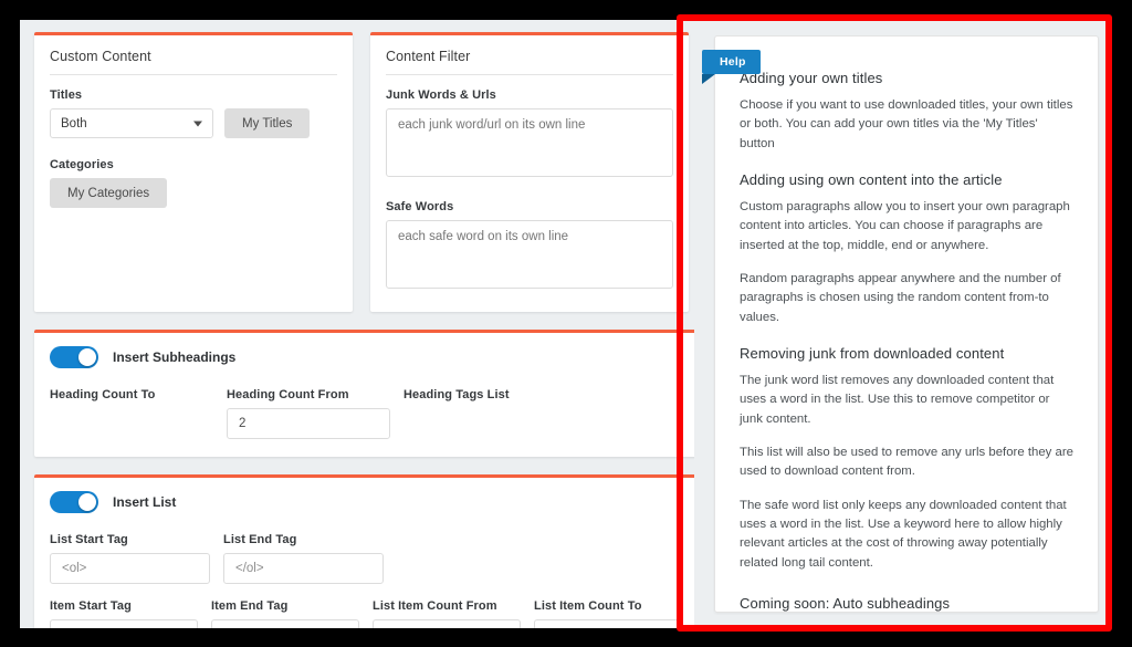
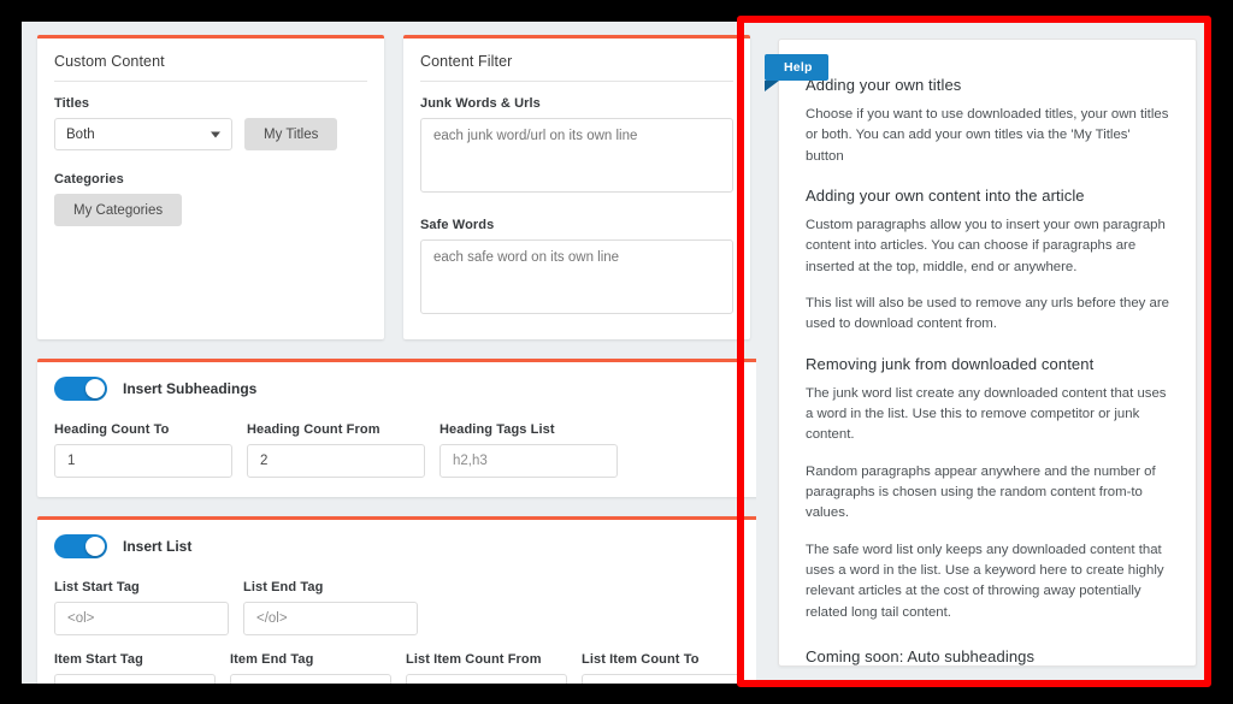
  Custom Content
  Titles
  Both
  My Titles
  Categories
  My Categories
  Content Filter
  Junk Words & Urls
  each junk word/url on its own line
  Safe Words
  each safe word on its own line
  Insert Subheadings
  Heading Count To
+ 1
  Heading Count From
  2
  Heading Tags List
+ h2,h3
  Insert List
  List Start Tag
  <ol>
  List End Tag
  </ol>
  Item Start Tag
  Item End Tag
  List Item Count From
  List Item Count To
  Help
  Adding your own titles
  Choose if you want to use downloaded titles, your own titles or both. You can add your own titles via the 'My Titles' button
- Adding using own content into the article
+ Adding your own content into the article
  Custom paragraphs allow you to insert your own paragraph content into articles. You can choose if paragraphs are inserted at the top, middle, end or anywhere.
- Random paragraphs appear anywhere and the number of paragraphs is chosen using the random content from-to values.
+ This list will also be used to remove any urls before they are used to download content from.
  Removing junk from downloaded content
- The junk word list removes any downloaded content that uses a word in the list. Use this to remove competitor or junk content.
+ The junk word list create any downloaded content that uses a word in the list. Use this to remove competitor or junk content.
- This list will also be used to remove any urls before they are used to download content from.
+ Random paragraphs appear anywhere and the number of paragraphs is chosen using the random content from-to values.
- The safe word list only keeps any downloaded content that uses a word in the list. Use a keyword here to allow highly relevant articles at the cost of throwing away potentially related long tail content.
+ The safe word list only keeps any downloaded content that uses a word in the list. Use a keyword here to create highly relevant articles at the cost of throwing away potentially related long tail content.
  Coming soon: Auto subheadings
